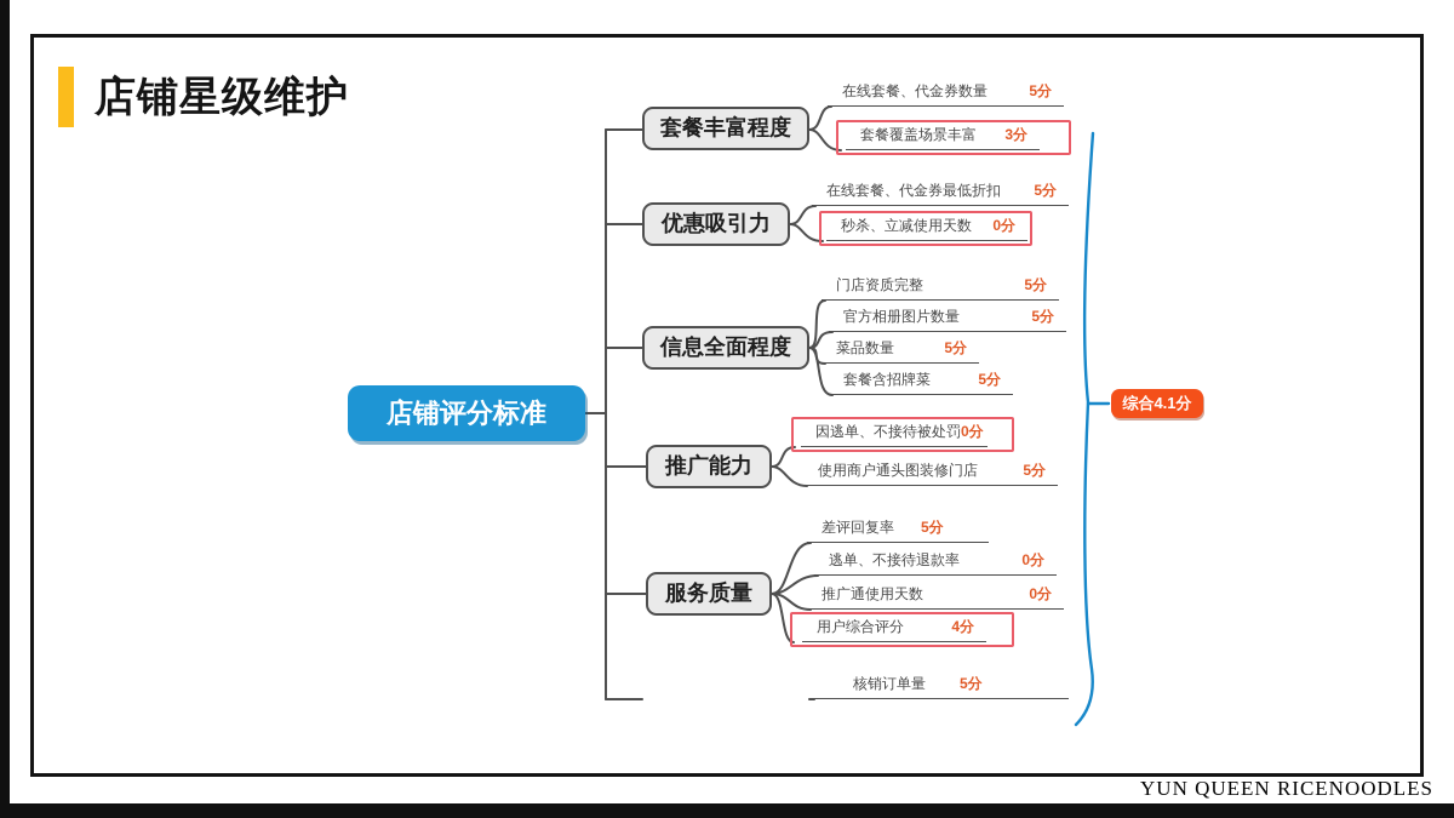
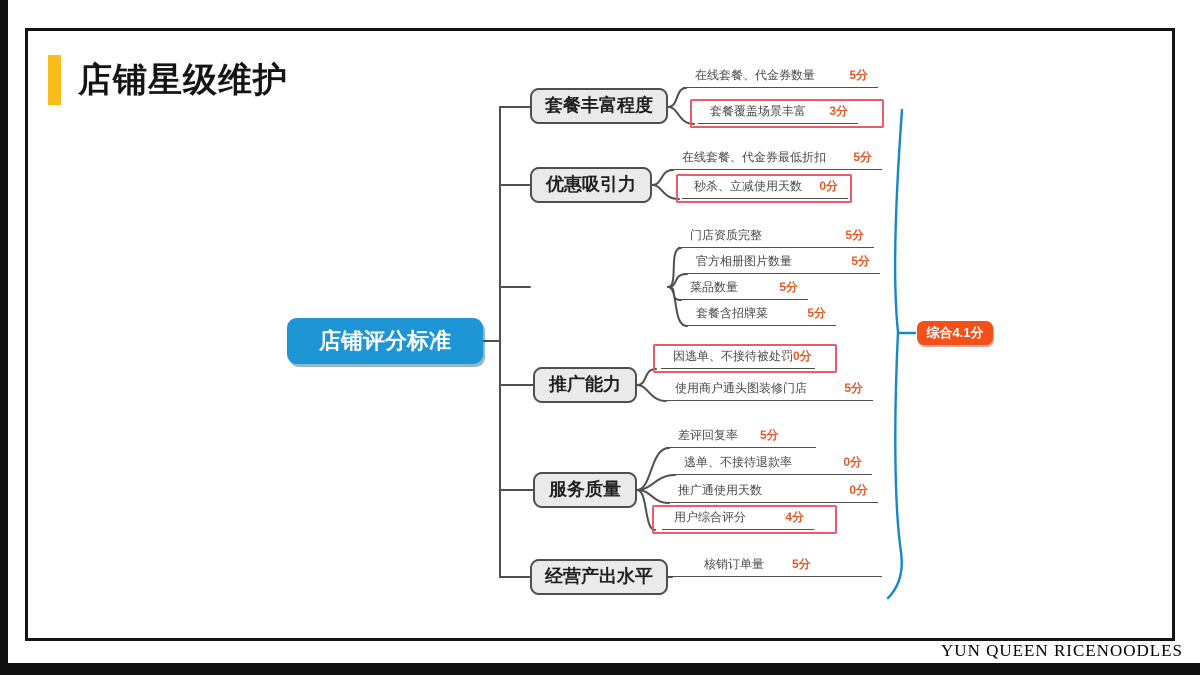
  店铺星级维护
  店铺评分标准
  套餐丰富程度
  优惠吸引力
- 信息全面程度
  推广能力
  服务质量
+ 经营产出水平
  在线套餐、代金券数量
  5分
  套餐覆盖场景丰富
  3分
  在线套餐、代金券最低折扣
  5分
  秒杀、立减使用天数
  0分
  门店资质完整
  5分
  官方相册图片数量
  5分
  菜品数量
  5分
  套餐含招牌菜
  5分
  因逃单、不接待被处罚
  0分
  使用商户通头图装修门店
  5分
  差评回复率
  5分
  逃单、不接待退款率
  0分
  推广通使用天数
  0分
  用户综合评分
  4分
  核销订单量
  5分
  综合4.1分
  YUN QUEEN RICENOODLES
